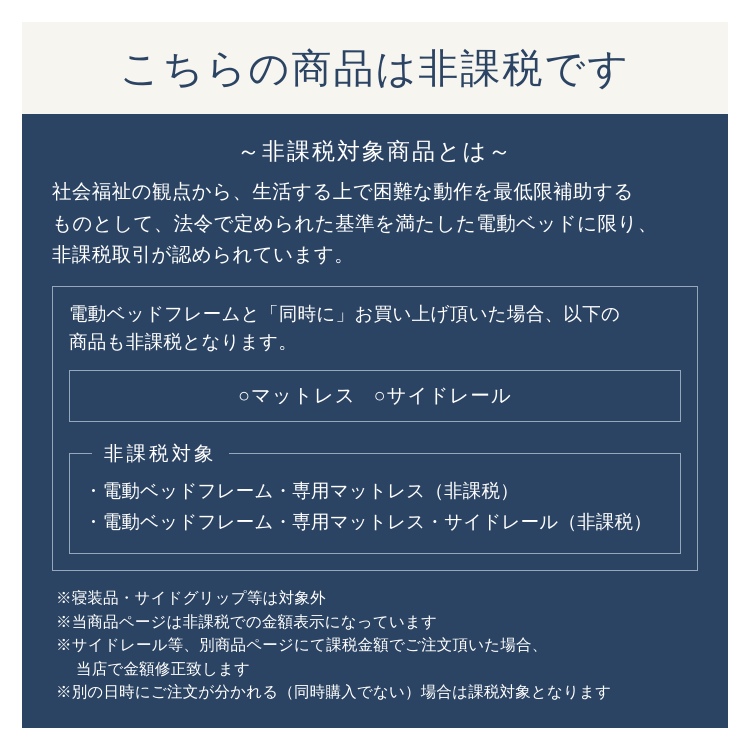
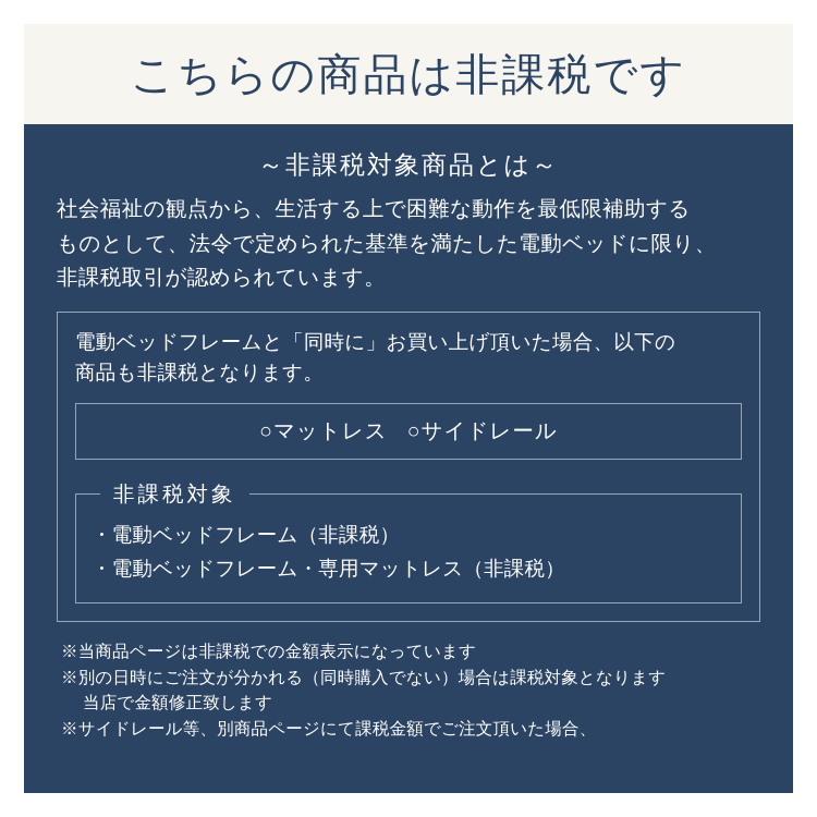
  こちらの商品は非課税です
  ～非課税対象商品とは～
  社会福祉の観点から、生活する上で困難な動作を最低限補助する
  ものとして、法令で定められた基準を満たした電動ベッドに限り、
  非課税取引が認められています。
  電動ベッドフレームと「同時に」お買い上げ頂いた場合、以下の
  商品も非課税となります。
  ○マットレス ○サイドレール
  非課税対象
+ ・電動ベッドフレーム（非課税）
  ・電動ベッドフレーム・専用マットレス（非課税）
- ・電動ベッドフレーム・専用マットレス・サイドレール（非課税）
- ※寝装品・サイドグリップ等は対象外
  ※当商品ページは非課税での金額表示になっています
- ※サイドレール等、別商品ページにて課税金額でご注文頂いた場合、
+ ※別の日時にご注文が分かれる（同時購入でない）場合は課税対象となります
  当店で金額修正致します
- ※別の日時にご注文が分かれる（同時購入でない）場合は課税対象となります
+ ※サイドレール等、別商品ページにて課税金額でご注文頂いた場合、
